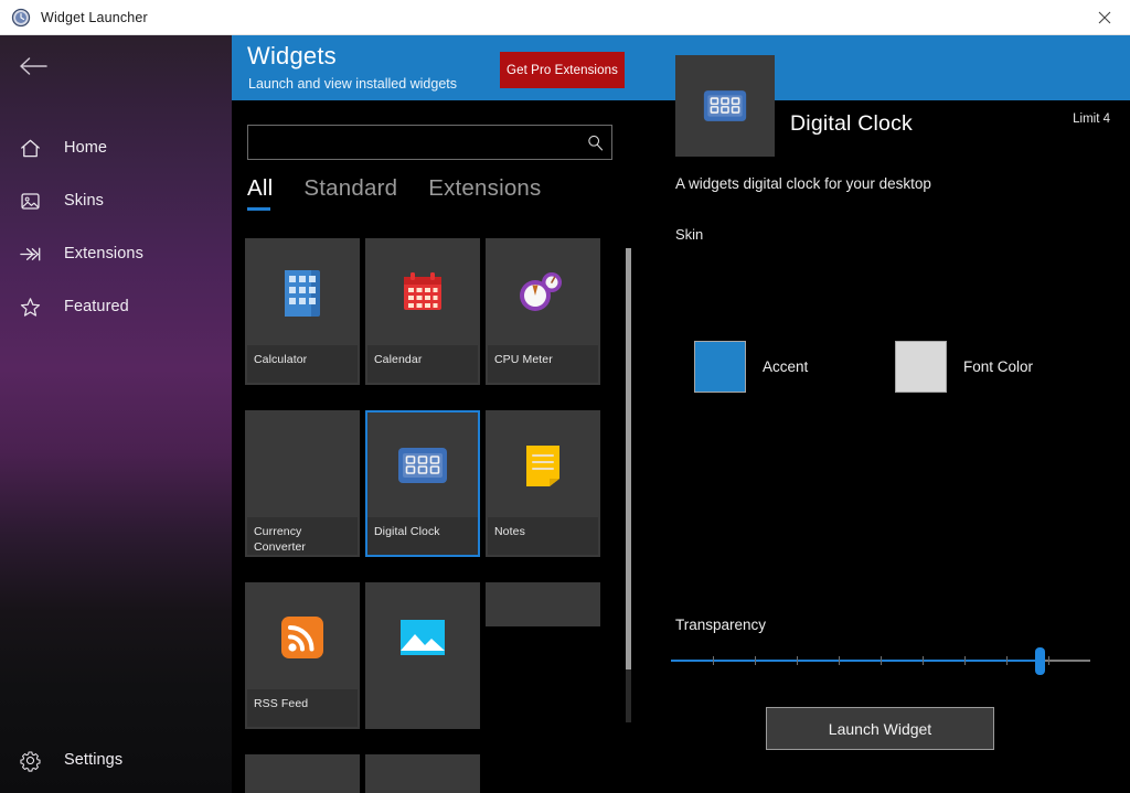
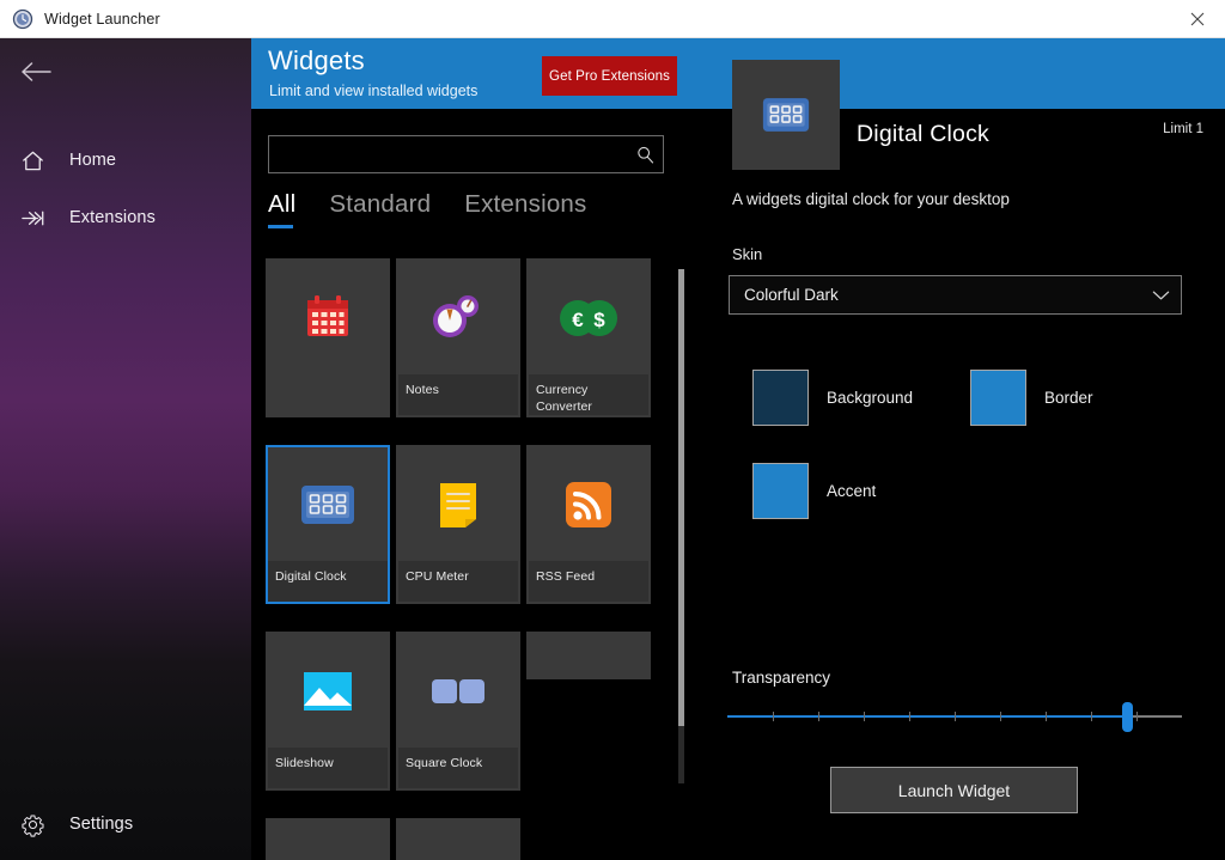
  Widget Launcher
  Home
- Skins
  Extensions
- Featured
  Settings
  Widgets
- Launch and view installed widgets
+ Limit and view installed widgets
  Get Pro Extensions
  All
  Standard
  Extensions
- Calculator
- Calendar
- CPU Meter
+ Notes
+ €
+ $
  Currency Converter
  Digital Clock
- Notes
+ CPU Meter
  RSS Feed
+ Slideshow
+ Square Clock
  Digital Clock
- Limit 4
+ Limit 1
  A widgets digital clock for your desktop
  Skin
+ Colorful Dark
+ Background
+ Border
  Accent
- Font Color
  Transparency
  Launch Widget
